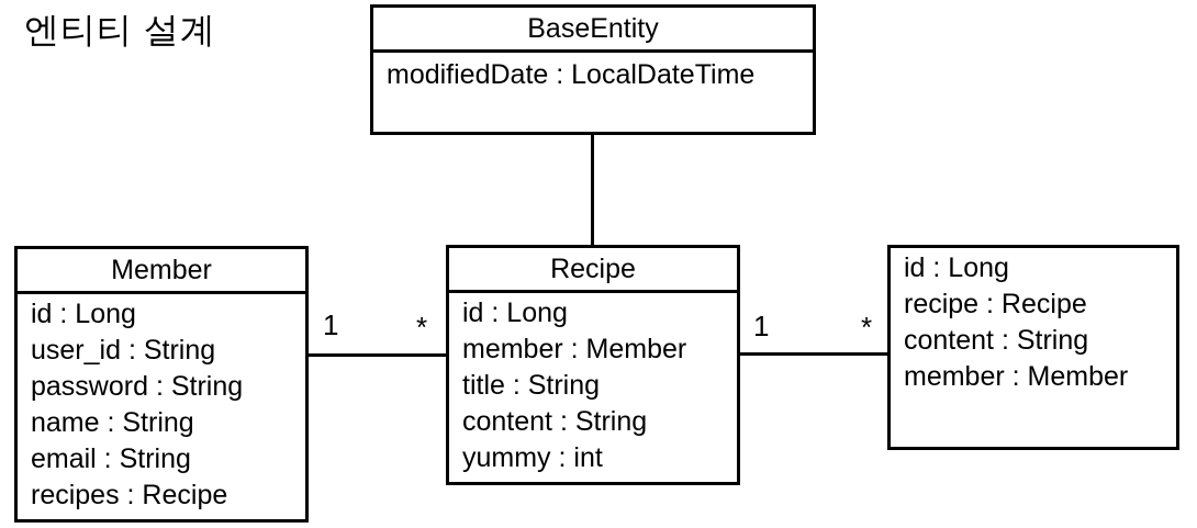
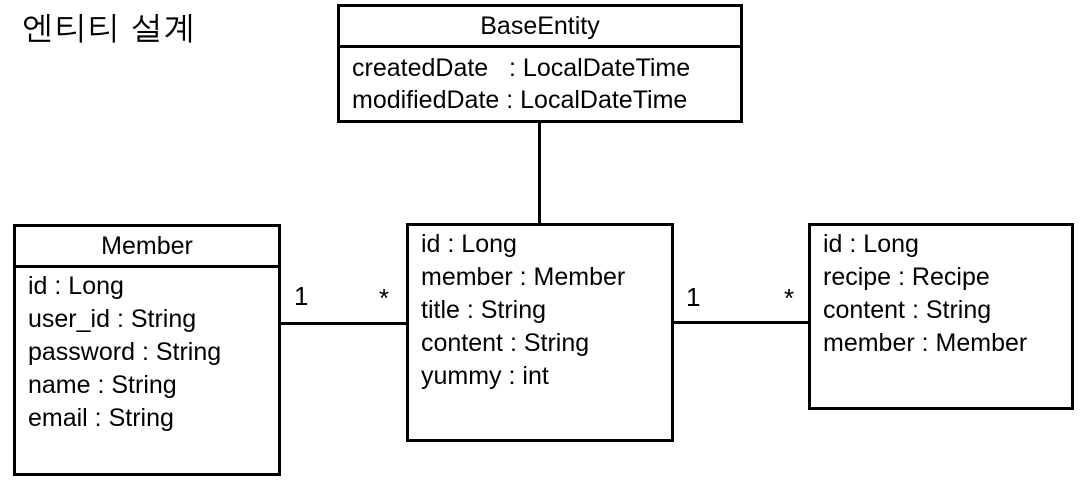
  엔티티 설계
  BaseEntity
+ createdDate : LocalDateTime
  modifiedDate : LocalDateTime
  Member
  id : Long
  user_id : String
  password : String
  name : String
  email : String
- recipes : Recipe
- Recipe
  id : Long
  member : Member
  title : String
  content : String
  yummy : int
  id : Long
  recipe : Recipe
  content : String
  member : Member
  1
  *
  1
  *
